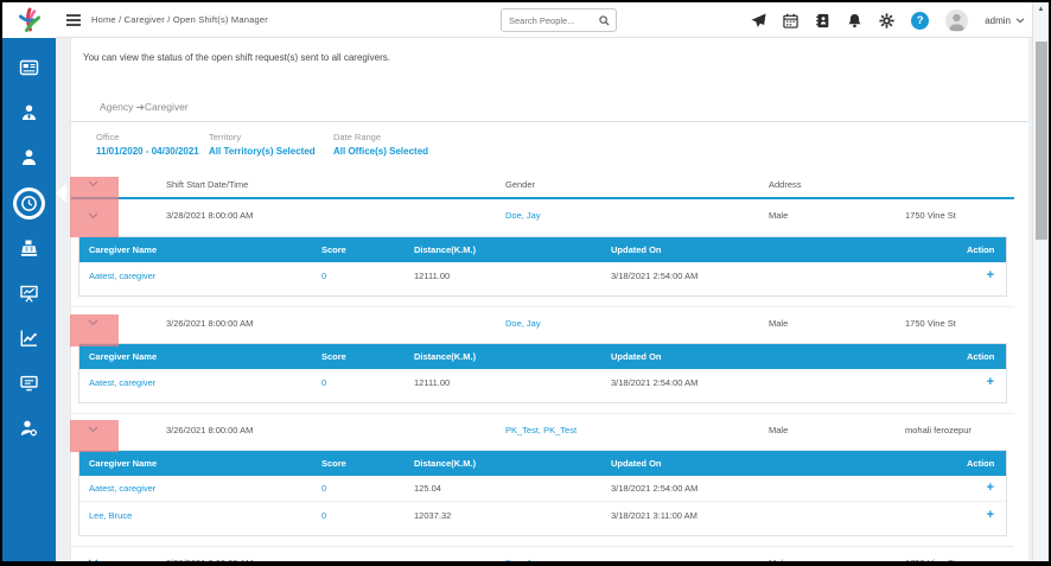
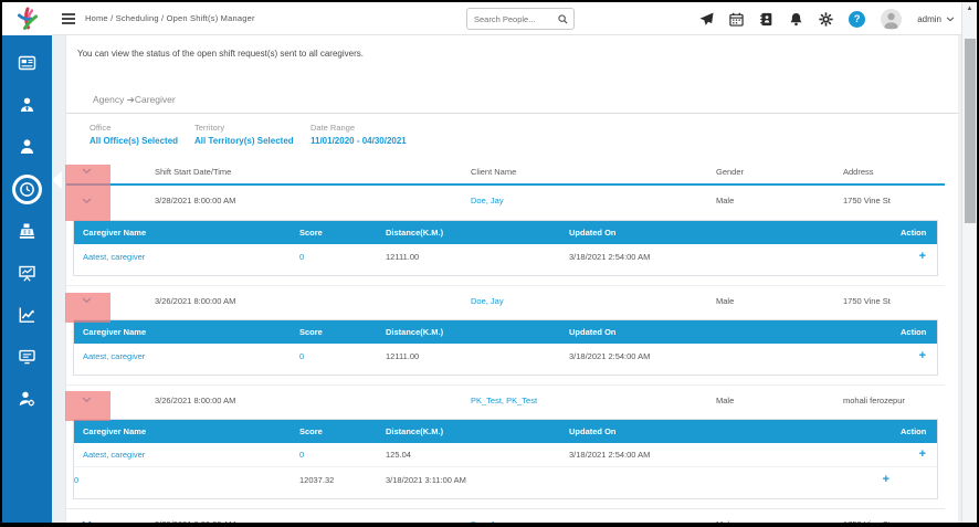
- Home / Caregiver / Open Shift(s) Manager
+ Home / Scheduling / Open Shift(s) Manager
  Search People...
  ?
  admin
  You can view the status of the open shift request(s) sent to all caregivers.
  Agency ➔Caregiver
  Office
- 11/01/2020 - 04/30/2021
+ All Office(s) Selected
  Territory
  All Territory(s) Selected
  Date Range
- All Office(s) Selected
+ 11/01/2020 - 04/30/2021
  Shift Start Date/Time
+ Client Name
  Gender
  Address
  3/28/2021 8:00:00 AM
  Doe, Jay
  Male
  1750 Vine St
  Caregiver Name
  Score
  Distance(K.M.)
  Updated On
  Action
  Aatest, caregiver
  0
  12111.00
  3/18/2021 2:54:00 AM
  +
  3/26/2021 8:00:00 AM
  Doe, Jay
  Male
  1750 Vine St
  Caregiver Name
  Score
  Distance(K.M.)
  Updated On
  Action
  Aatest, caregiver
  0
  12111.00
  3/18/2021 2:54:00 AM
  +
  3/26/2021 8:00:00 AM
  PK_Test, PK_Test
  Male
  mohali ferozepur
  Caregiver Name
  Score
  Distance(K.M.)
  Updated On
  Action
  Aatest, caregiver
  0
  125.04
  3/18/2021 2:54:00 AM
  +
- Lee, Bruce
  0
  12037.32
  3/18/2021 3:11:00 AM
  +
